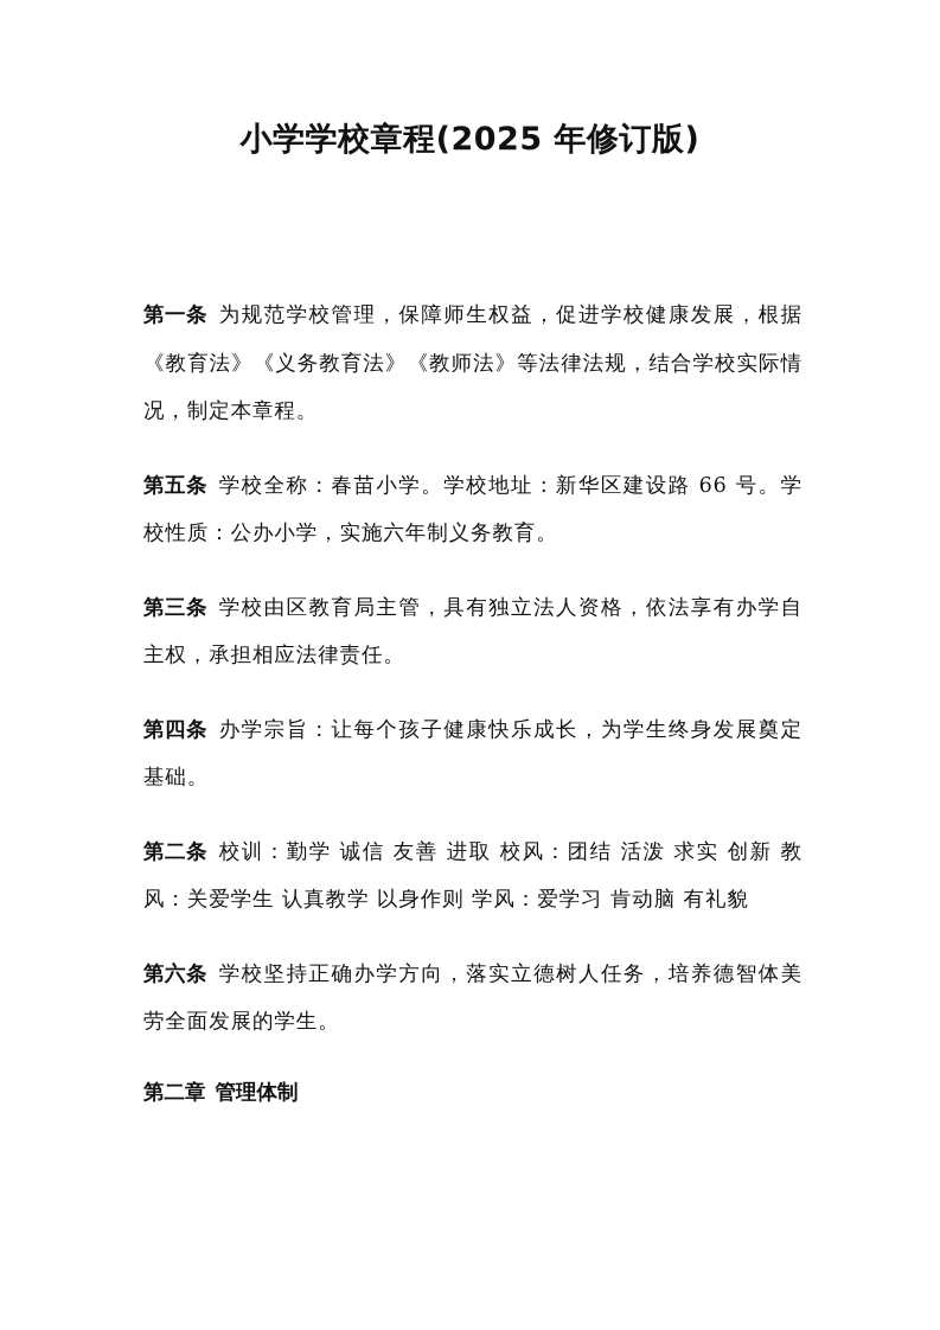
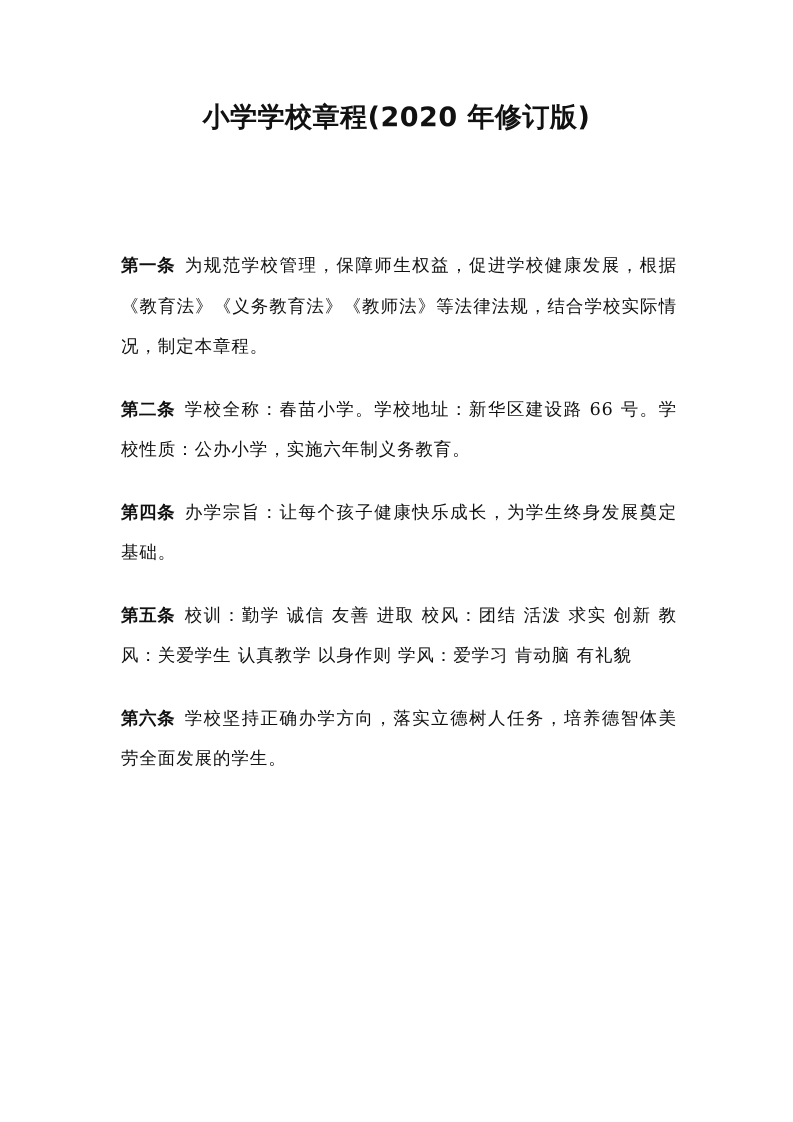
- 小学学校章程(2025 年修订版)
+ 小学学校章程(2020 年修订版)
  第一条 为规范学校管理，保障师生权益，促进学校健康发展，根据《教育法》《义务教育法》《教师法》等法律法规，结合学校实际情况，制定本章程。
- 第五条 学校全称：春苗小学。学校地址：新华区建设路 66 号。学校性质：公办小学，实施六年制义务教育。
+ 第二条 学校全称：春苗小学。学校地址：新华区建设路 66 号。学校性质：公办小学，实施六年制义务教育。
- 第三条 学校由区教育局主管，具有独立法人资格，依法享有办学自主权，承担相应法律责任。
  第四条 办学宗旨：让每个孩子健康快乐成长，为学生终身发展奠定基础。
- 第二条 校训：勤学 诚信 友善 进取 校风：团结 活泼 求实 创新 教风：关爱学生 认真教学 以身作则 学风：爱学习 肯动脑 有礼貌
+ 第五条 校训：勤学 诚信 友善 进取 校风：团结 活泼 求实 创新 教风：关爱学生 认真教学 以身作则 学风：爱学习 肯动脑 有礼貌
  第六条 学校坚持正确办学方向，落实立德树人任务，培养德智体美劳全面发展的学生。
- 第二章 管理体制
